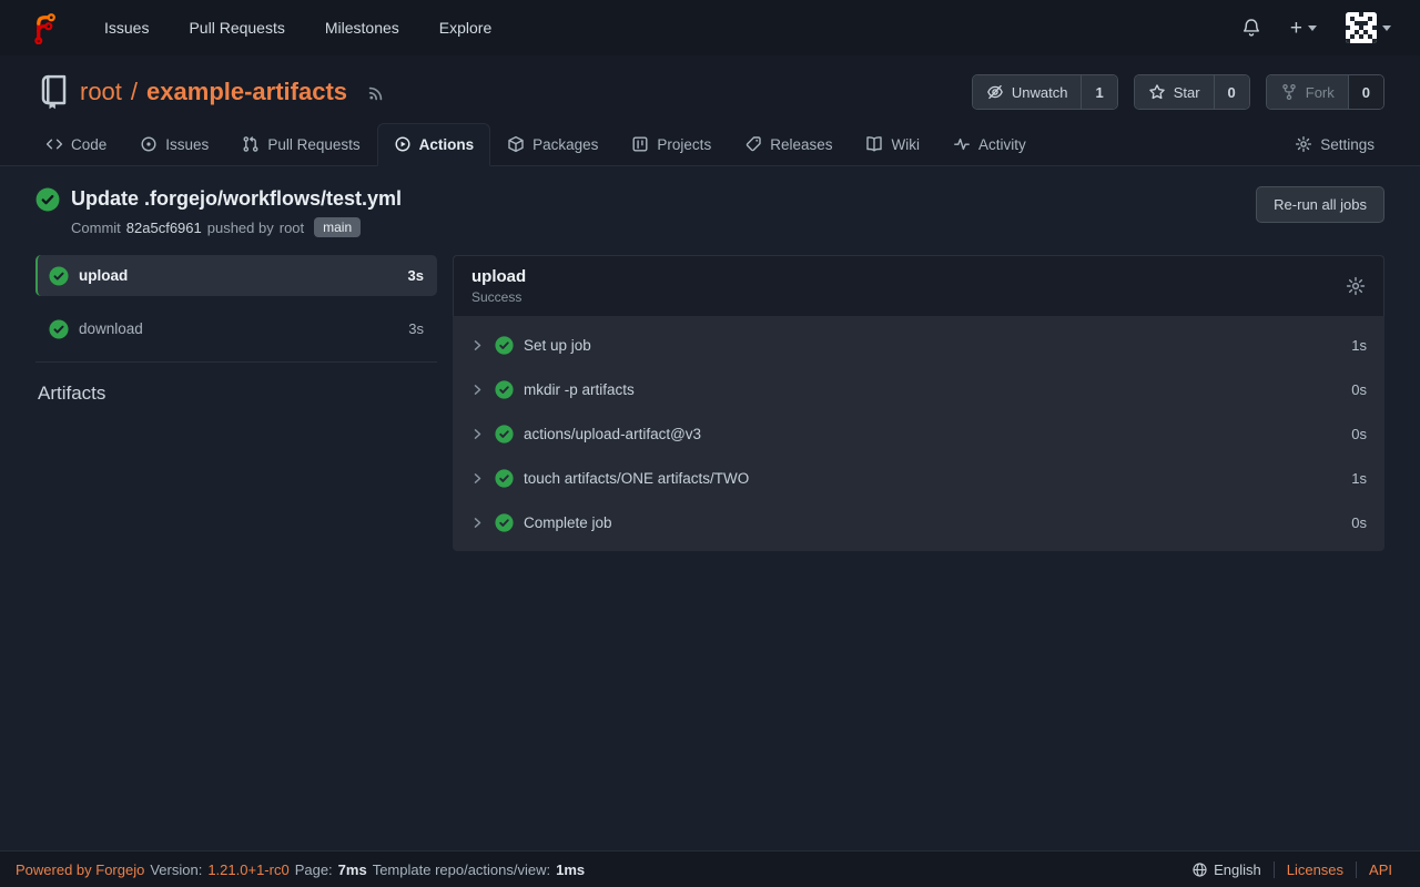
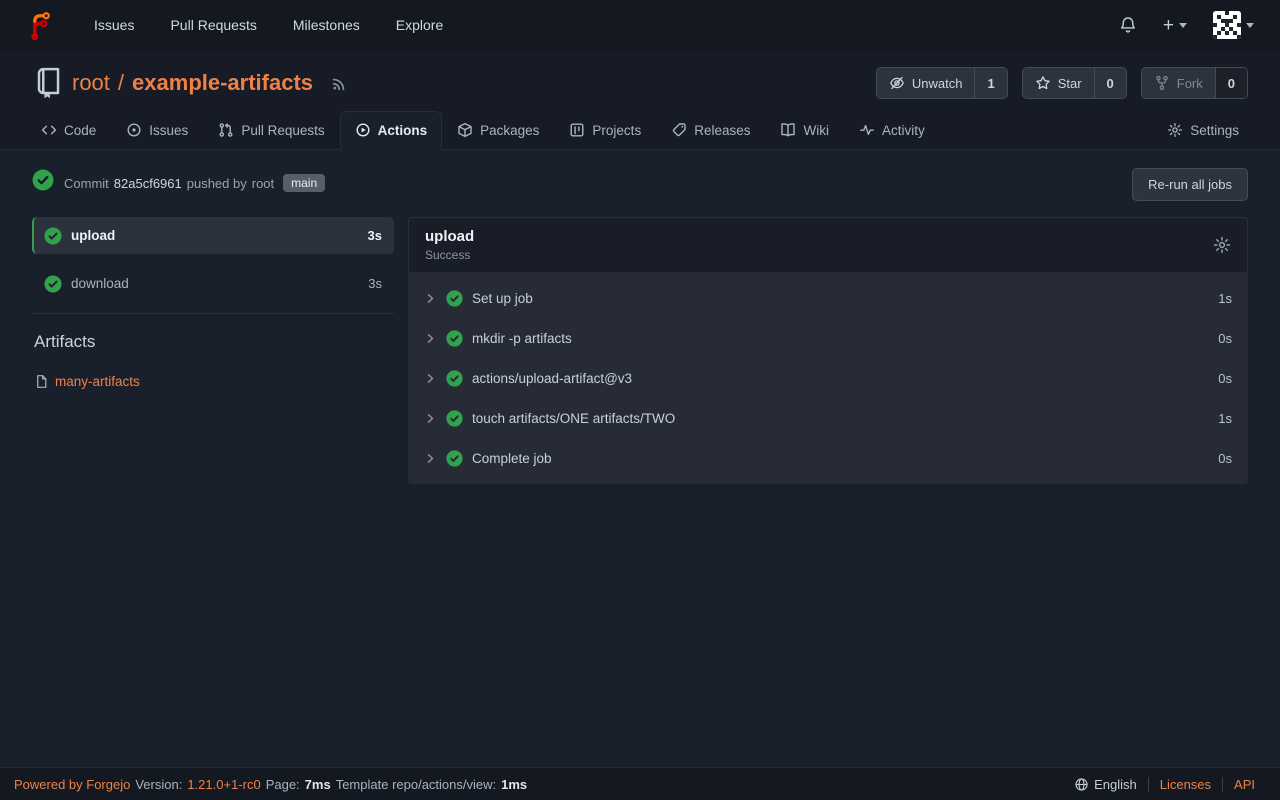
  Issues
  Pull Requests
  Milestones
  Explore
  +
  root
  /
  example-artifacts
  Unwatch
  1
  Star
  0
  Fork
  0
  Code
  Issues
  Pull Requests
  Actions
  Packages
  Projects
  Releases
  Wiki
  Activity
  Settings
- Update .forgejo/workflows/test.yml
  Commit
  82a5cf6961
  pushed by
  root
  main
  Re-run all jobs
  upload
  3s
  download
  3s
  Artifacts
+ many-artifacts
  upload
  Success
  Set up job
  1s
  mkdir -p artifacts
  0s
  actions/upload-artifact@v3
  0s
  touch artifacts/ONE artifacts/TWO
  1s
  Complete job
  0s
  Powered by Forgejo
  Version:
  1.21.0+1-rc0
  Page:
  7ms
  Template repo/actions/view:
  1ms
  English
  Licenses
  API
